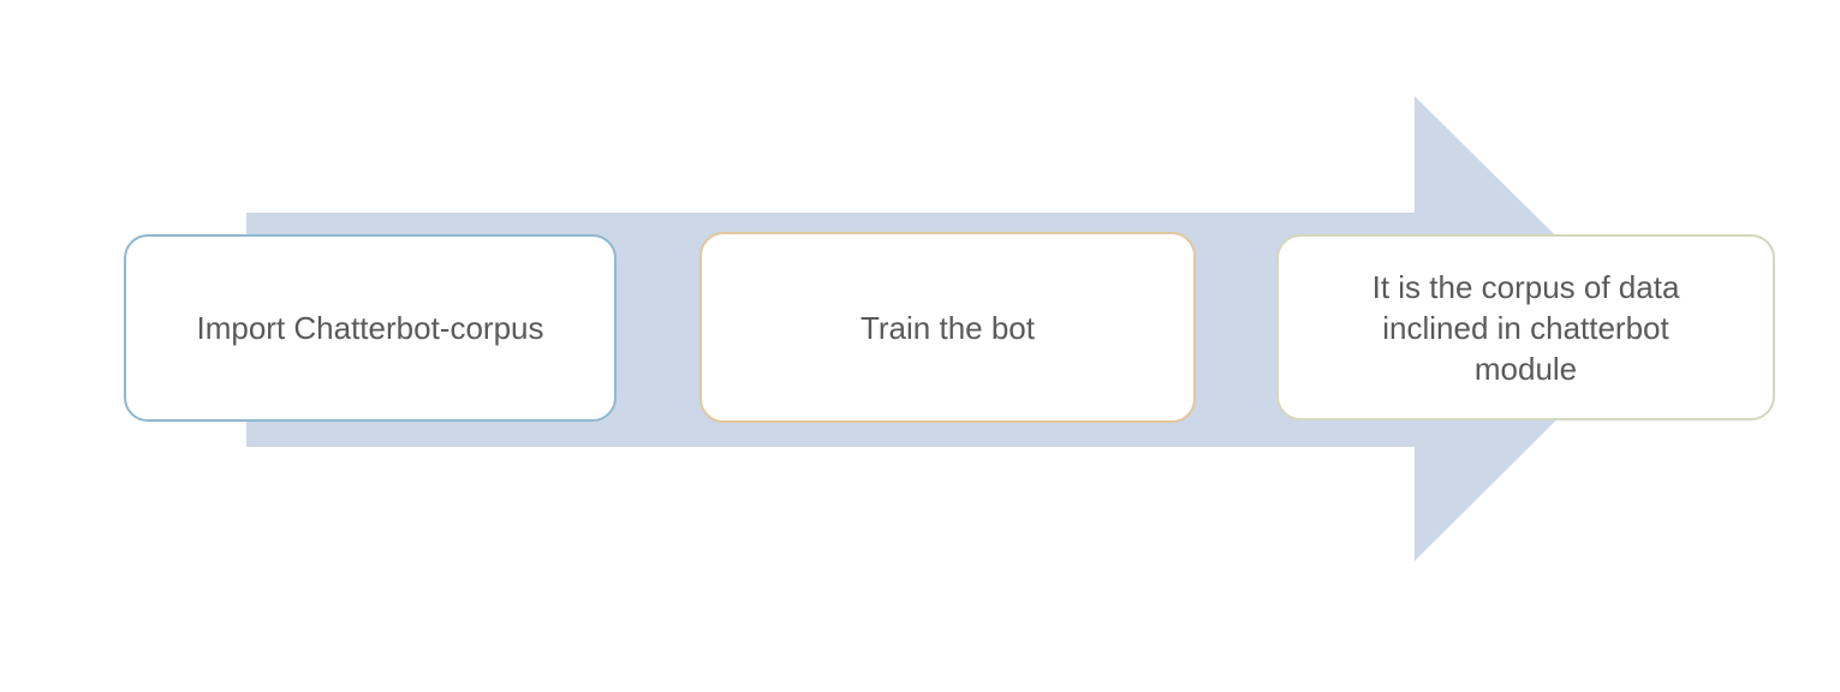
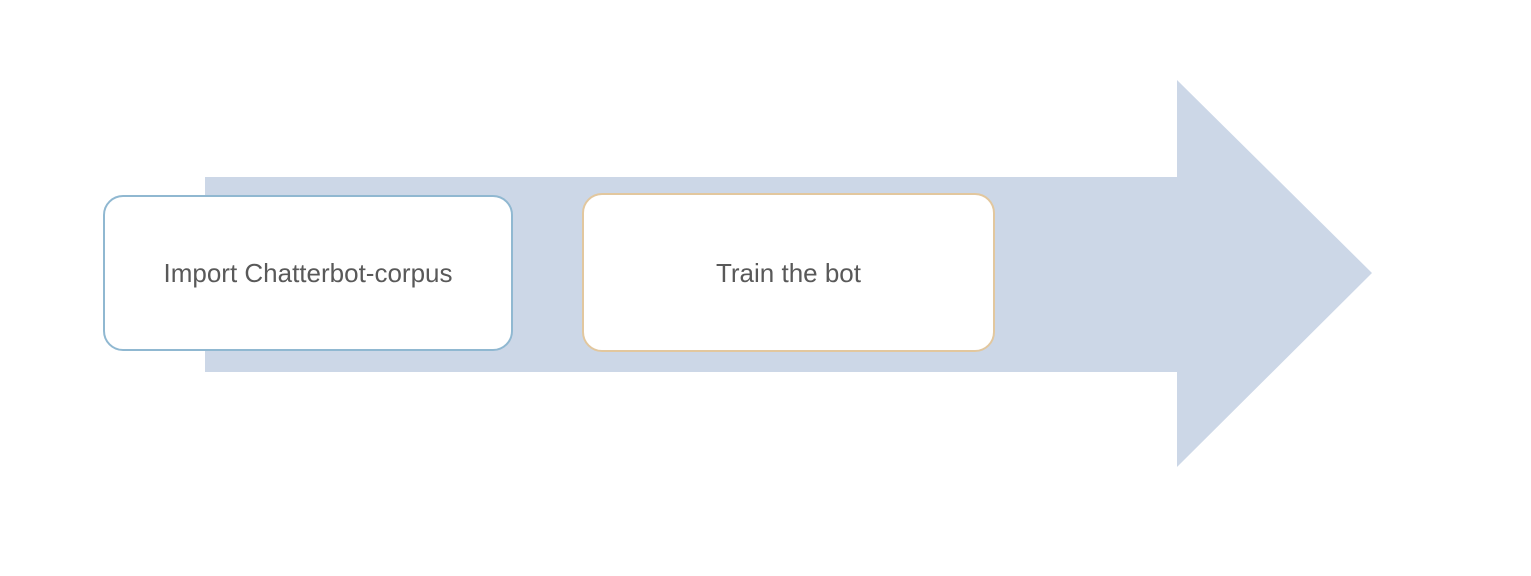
  Import Chatterbot-corpus
  Train the bot
- It is the corpus of data inclined in chatterbot module
